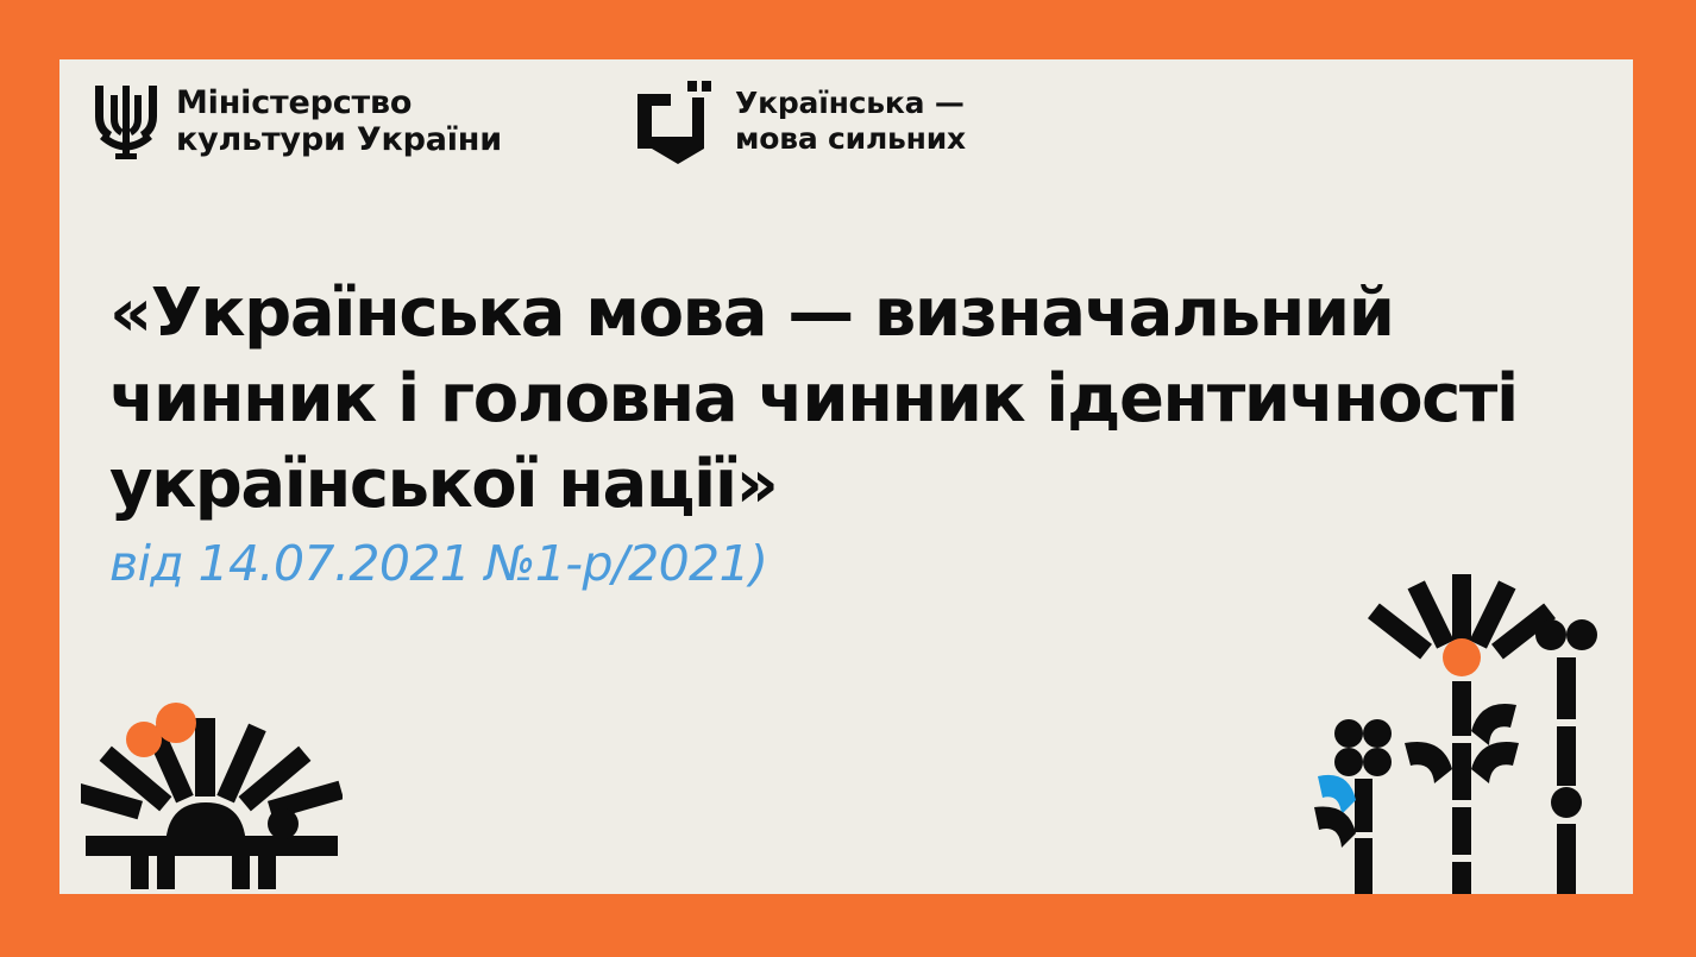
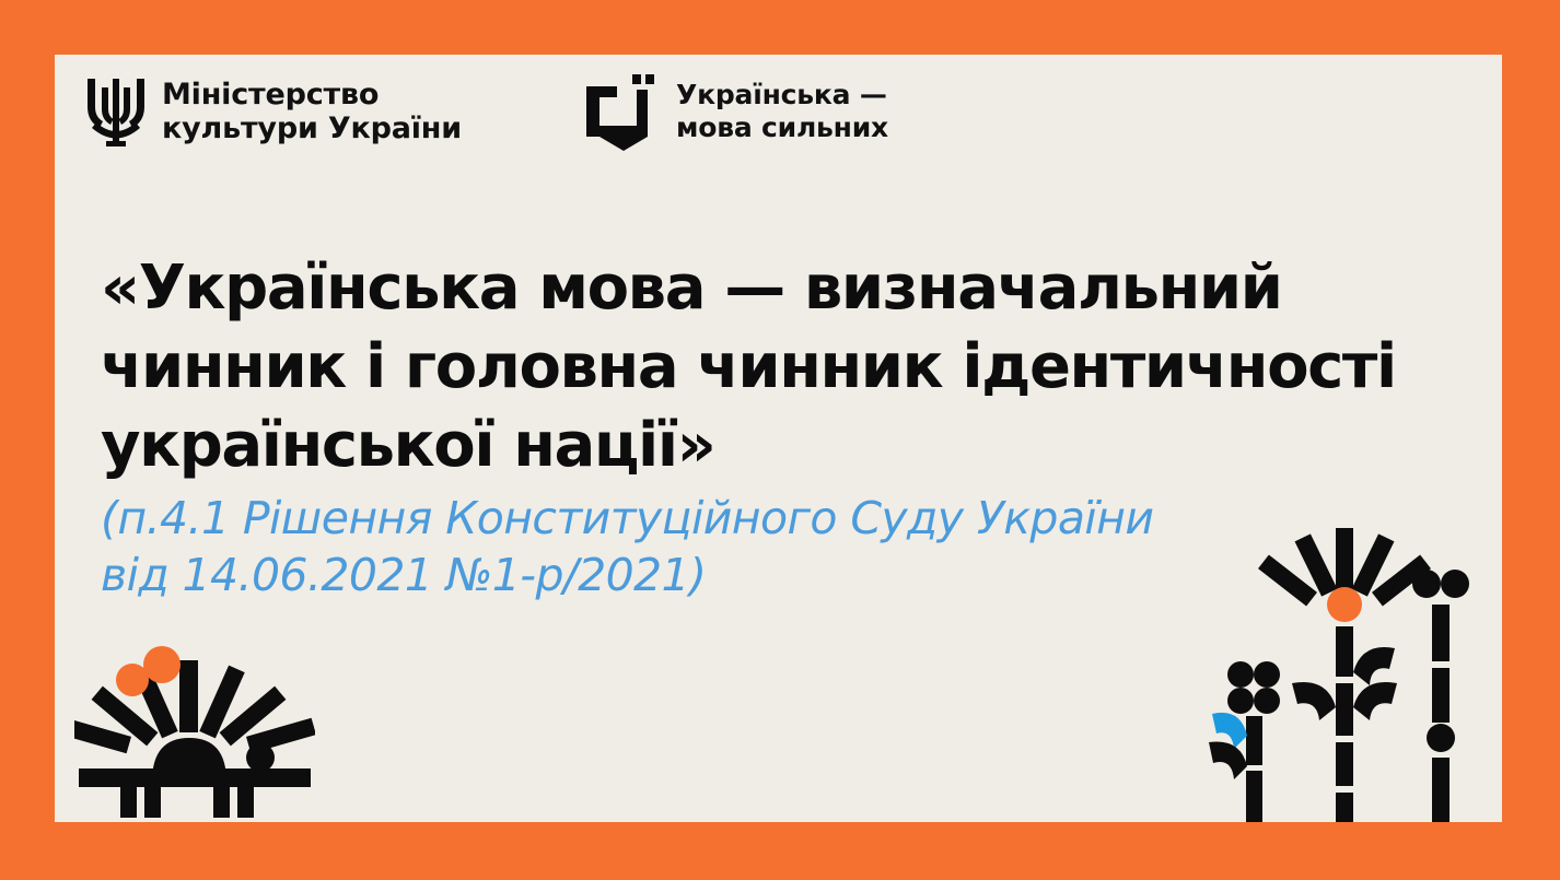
  Міністерство
  культури України
  Українська —
  мова сильних
  «Українська мова — визначальний
  чинник і головна чинник ідентичності
  української нації»
+ (п.4.1 Рішення Конституційного Суду України
- від 14.07.2021 №1-р/2021)
+ від 14.06.2021 №1-р/2021)
